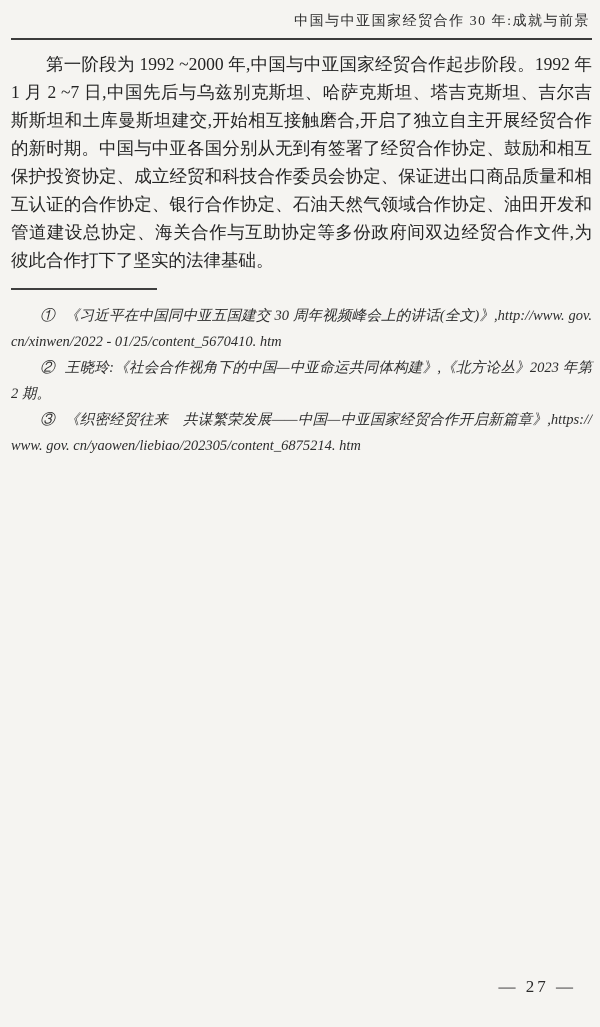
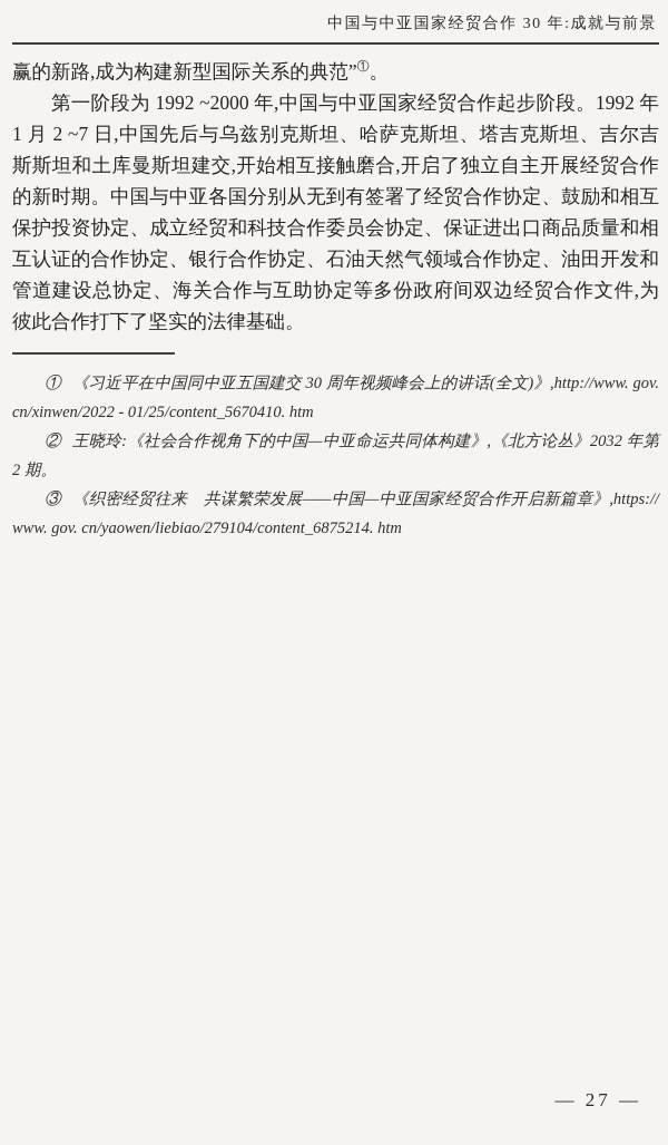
  中国与中亚国家经贸合作 30 年:成就与前景
+ 赢的新路,成为构建新型国际关系的典范”①。
  第一阶段为 1992 ~2000 年,中国与中亚国家经贸合作起步阶段。1992 年 1 月 2 ~7 日,中国先后与乌兹别克斯坦、哈萨克斯坦、塔吉克斯坦、吉尔吉斯斯坦和土库曼斯坦建交,开始相互接触磨合,开启了独立自主开展经贸合作的新时期。中国与中亚各国分别从无到有签署了经贸合作协定、鼓励和相互保护投资协定、成立经贸和科技合作委员会协定、保证进出口商品质量和相互认证的合作协定、银行合作协定、石油天然气领域合作协定、油田开发和管道建设总协定、海关合作与互助协定等多份政府间双边经贸合作文件,为彼此合作打下了坚实的法律基础。
  ① 《习近平在中国同中亚五国建交 30 周年视频峰会上的讲话(全文)》,http://www. gov. cn/xinwen/2022 - 01/25/content_5670410. htm
- ② 王晓玲:《社会合作视角下的中国—中亚命运共同体构建》,《北方论丛》2023 年第 2 期。
+ ② 王晓玲:《社会合作视角下的中国—中亚命运共同体构建》,《北方论丛》2032 年第 2 期。
- ③ 《织密经贸往来 共谋繁荣发展——中国—中亚国家经贸合作开启新篇章》,https://www. gov. cn/yaowen/liebiao/202305/content_6875214. htm
+ ③ 《织密经贸往来 共谋繁荣发展——中国—中亚国家经贸合作开启新篇章》,https://www. gov. cn/yaowen/liebiao/279104/content_6875214. htm
  — 27 —
